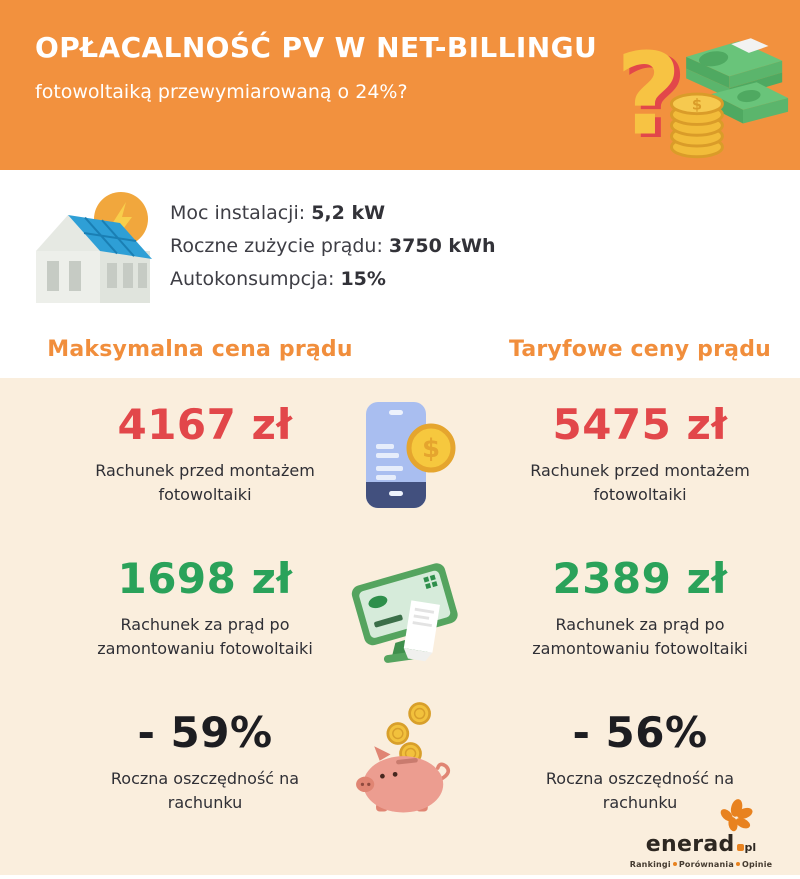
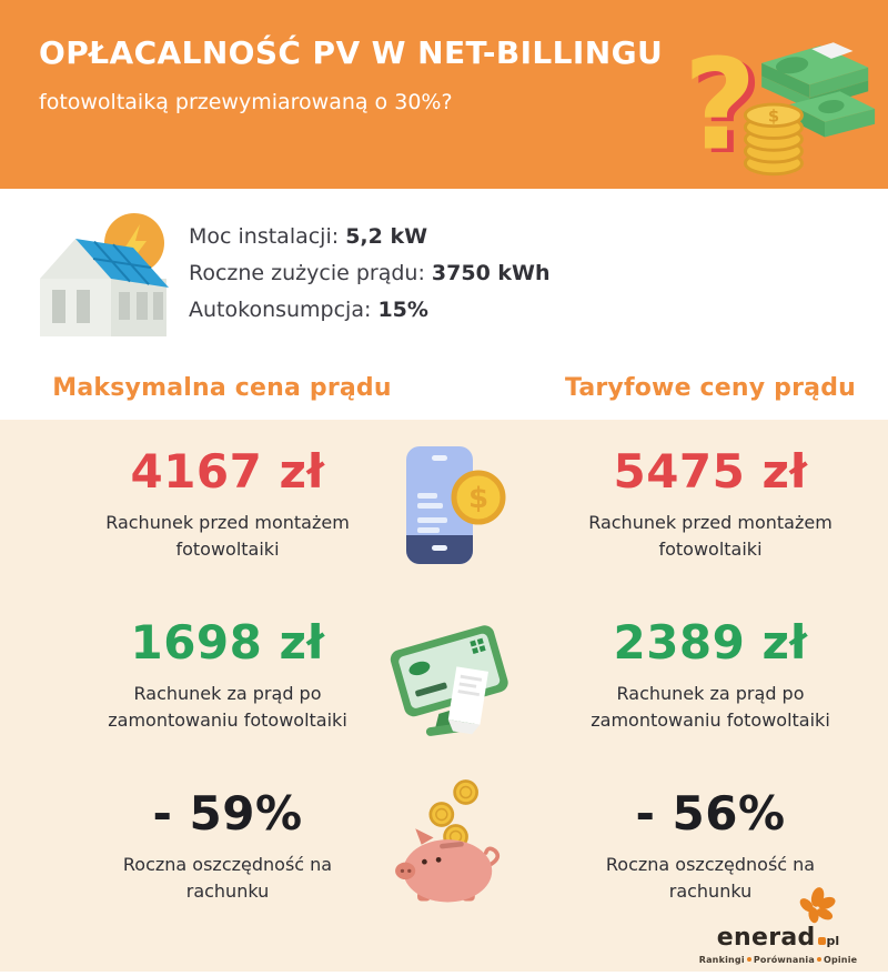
  OPŁACALNOŚĆ PV W NET-BILLINGU
- fotowoltaiką przewymiarowaną o 24%?
+ fotowoltaiką przewymiarowaną o 30%?
  ?
  $
  Moc instalacji: 5,2 kW
  Roczne zużycie prądu: 3750 kWh
  Autokonsumpcja: 15%
  Maksymalna cena prądu
  Taryfowe ceny prądu
  4167 zł
  Rachunek przed montażem fotowoltaiki
  $
  5475 zł
  Rachunek przed montażem fotowoltaiki
  1698 zł
  Rachunek za prąd po zamontowaniu fotowoltaiki
  2389 zł
  Rachunek za prąd po zamontowaniu fotowoltaiki
  - 59%
  Roczna oszczędność na rachunku
  - 56%
  Roczna oszczędność na rachunku
  enerad pl
  Rankingi Porównania Opinie
